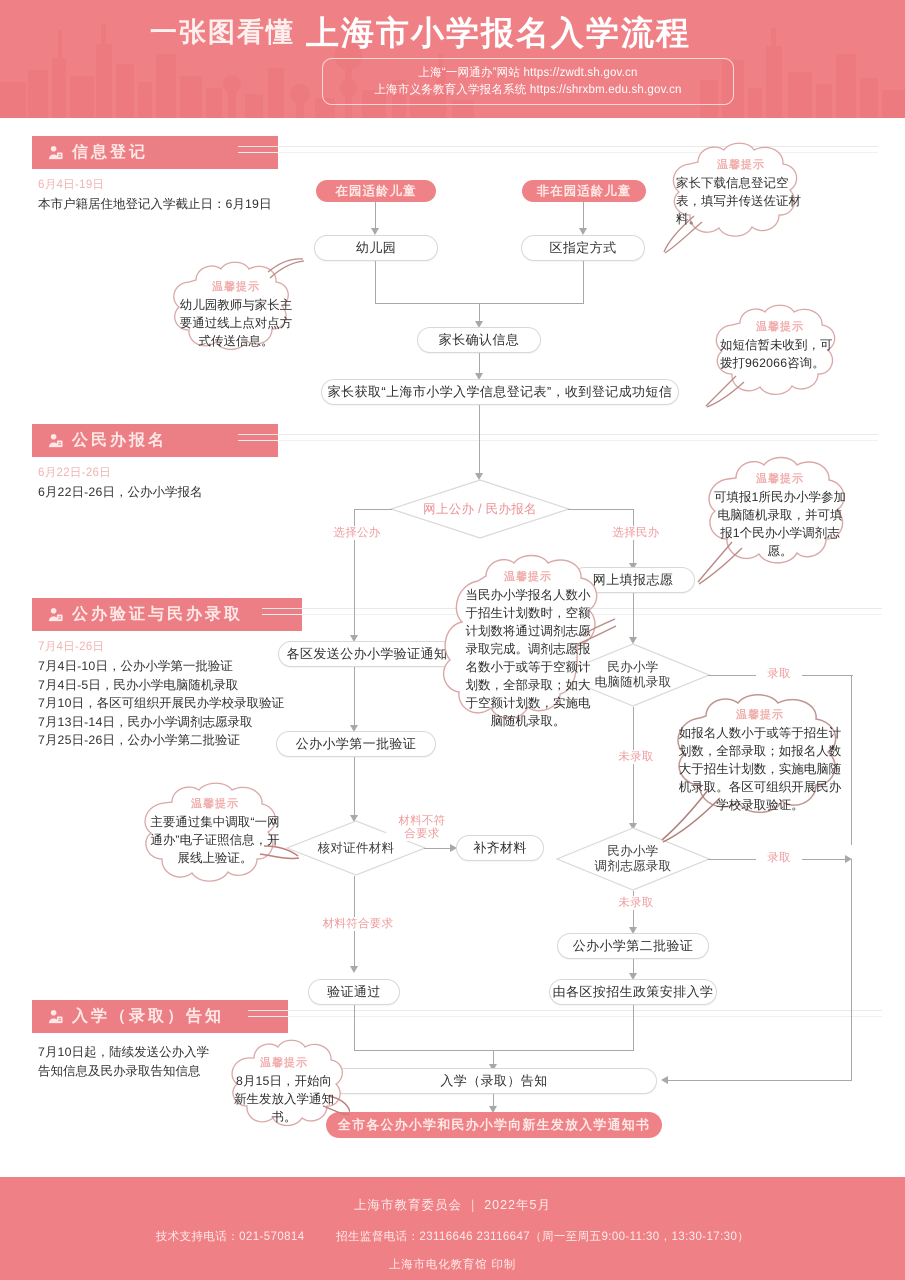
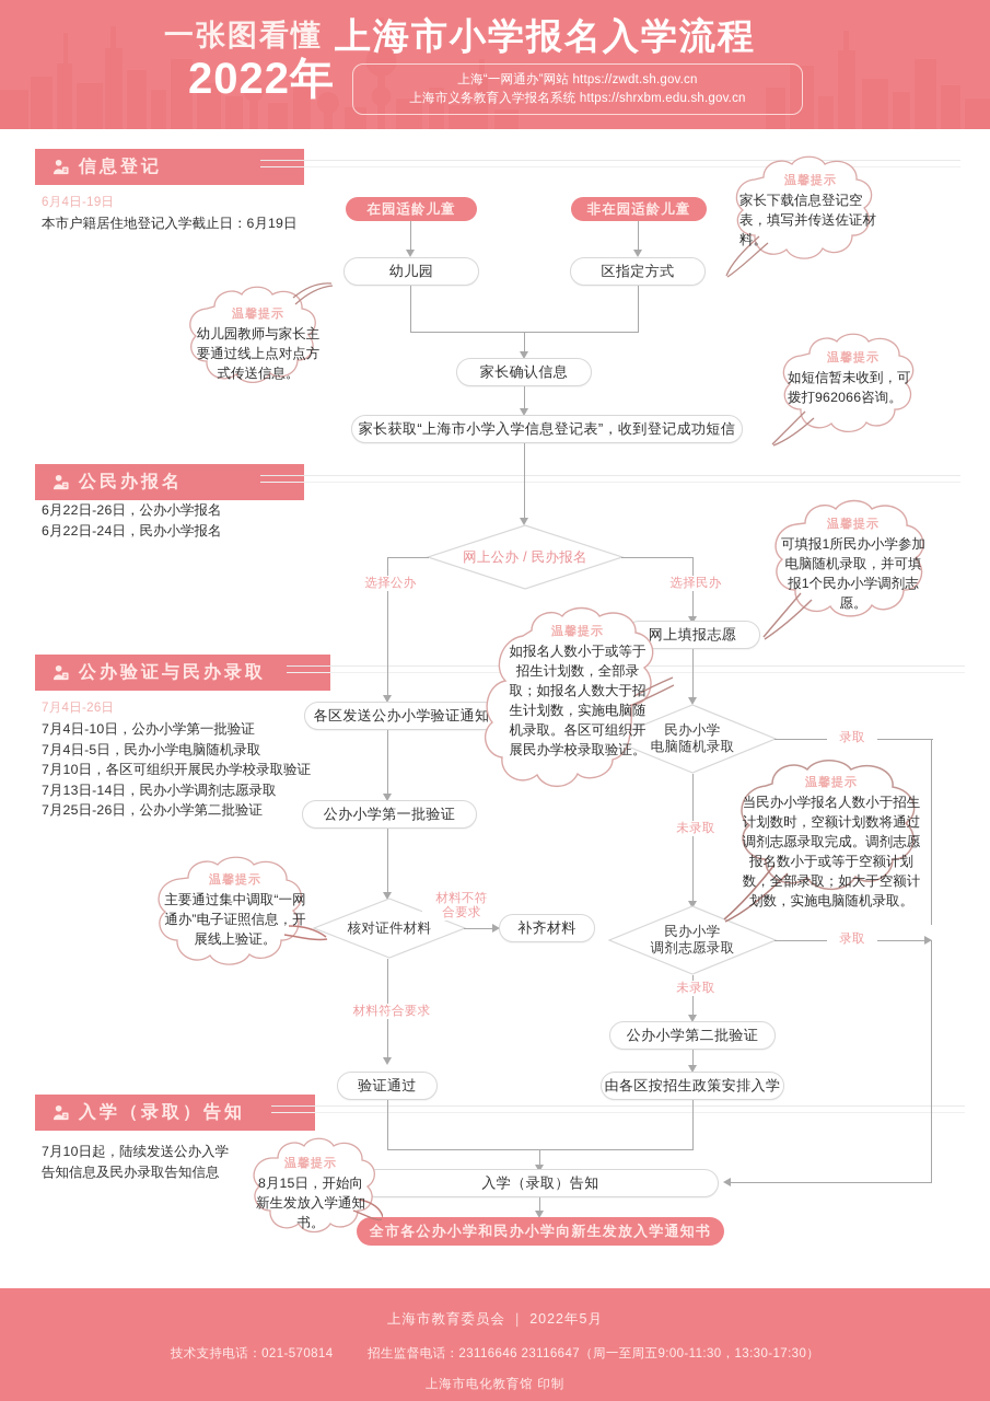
  一张图看懂
  上海市小学报名入学流程
+ 2022年
  上海“一网通办”网站 https://zwdt.sh.gov.cn
  上海市义务教育入学报名系统 https://shrxbm.edu.sh.gov.cn
  信息登记
  6月4日-19日
  本市户籍居住地登记入学截止日：6月19日
  公民办报名
- 6月22日-26日
  6月22日-26日，公办小学报名
+ 6月22日-24日，民办小学报名
  公办验证与民办录取
  7月4日-26日
  7月4日-10日，公办小学第一批验证
  7月4日-5日，民办小学电脑随机录取
  7月10日，各区可组织开展民办学校录取验证
  7月13日-14日，民办小学调剂志愿录取
  7月25日-26日，公办小学第二批验证
  入学（录取）告知
  7月10日起，陆续发送公办入学
  告知信息及民办录取告知信息
  在园适龄儿童
  非在园适龄儿童
  幼儿园
  区指定方式
  家长确认信息
  家长获取“上海市小学入学信息登记表”，收到登记成功短信
  网上公办 / 民办报名
  选择公办
  选择民办
  网上填报志愿
  各区发送公办小学验证通知
  公办小学第一批验证
  民办小学
  电脑随机录取
  录取
  未录取
  核对证件材料
  材料不符
  合要求
  补齐材料
  材料符合要求
  民办小学
  调剂志愿录取
  录取
  未录取
  公办小学第二批验证
  由各区按招生政策安排入学
  验证通过
  入学（录取）告知
  全市各公办小学和民办小学向新生发放入学通知书
  温馨提示
  幼儿园教师与家长主要通过线上点对点方式传送信息。
  温馨提示
  家长下载信息登记空表，填写并传送佐证材料。
  温馨提示
  如短信暂未收到，可拨打962066咨询。
  温馨提示
- 当民办小学报名人数小于招生计划数时，空额计划数将通过调剂志愿录取完成。调剂志愿报名数小于或等于空额计划数，全部录取；如大于空额计划数，实施电脑随机录取。
+ 如报名人数小于或等于招生计划数，全部录取；如报名人数大于招生计划数，实施电脑随机录取。各区可组织开展民办学校录取验证。
  温馨提示
  可填报1所民办小学参加电脑随机录取，并可填报1个民办小学调剂志愿。
  温馨提示
- 如报名人数小于或等于招生计划数，全部录取；如报名人数大于招生计划数，实施电脑随机录取。各区可组织开展民办学校录取验证。
+ 当民办小学报名人数小于招生计划数时，空额计划数将通过调剂志愿录取完成。调剂志愿报名数小于或等于空额计划数，全部录取；如大于空额计划数，实施电脑随机录取。
  温馨提示
  主要通过集中调取“一网通办”电子证照信息，开展线上验证。
  温馨提示
  8月15日，开始向新生发放入学通知书。
  上海市教育委员会 ｜ 2022年5月
  技术支持电话：021-570814 招生监督电话：23116646 23116647（周一至周五9:00-11:30，13:30-17:30）
  上海市电化教育馆 印制
